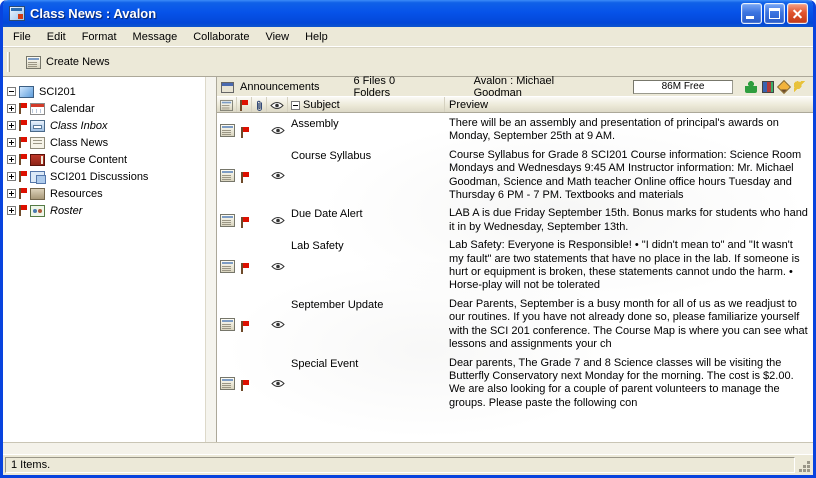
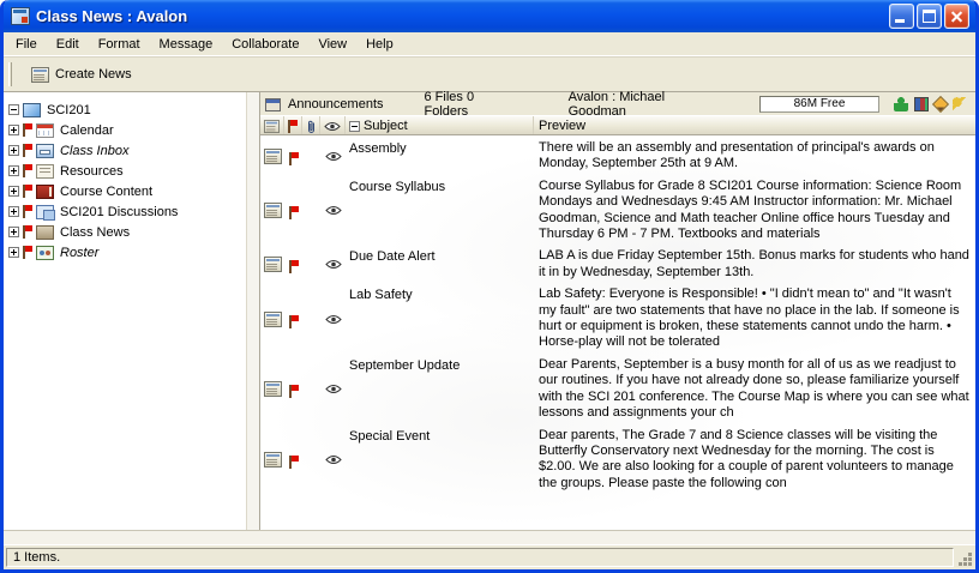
  Class News : Avalon
  File
  Edit
  Format
  Message
  Collaborate
  View
  Help
  Create News
  SCI201
  Calendar
  Class Inbox
- Class News
+ Resources
  Course Content
  SCI201 Discussions
- Resources
+ Class News
  Roster
  Announcements
  6 Files 0 Folders
  Avalon : Michael Goodman
  86M Free
  Subject
  Preview
  Assembly
  There will be an assembly and presentation of principal's awards on Monday, September 25th at 9 AM.
  Course Syllabus
  Course Syllabus for Grade 8 SCI201 Course information: Science Room Mondays and Wednesdays 9:45 AM Instructor information: Mr. Michael Goodman, Science and Math teacher Online office hours Tuesday and Thursday 6 PM - 7 PM. Textbooks and materials
  Due Date Alert
  LAB A is due Friday September 15th. Bonus marks for students who hand it in by Wednesday, September 13th.
  Lab Safety
  Lab Safety: Everyone is Responsible! • "I didn't mean to" and "It wasn't my fault" are two statements that have no place in the lab. If someone is hurt or equipment is broken, these statements cannot undo the harm. • Horse-play will not be tolerated
  September Update
  Dear Parents, September is a busy month for all of us as we readjust to our routines. If you have not already done so, please familiarize yourself with the SCI 201 conference. The Course Map is where you can see what lessons and assignments your ch
  Special Event
- Dear parents, The Grade 7 and 8 Science classes will be visiting the Butterfly Conservatory next Monday for the morning. The cost is $2.00. We are also looking for a couple of parent volunteers to manage the groups. Please paste the following con
+ Dear parents, The Grade 7 and 8 Science classes will be visiting the Butterfly Conservatory next Wednesday for the morning. The cost is $2.00. We are also looking for a couple of parent volunteers to manage the groups. Please paste the following con
  1 Items.
